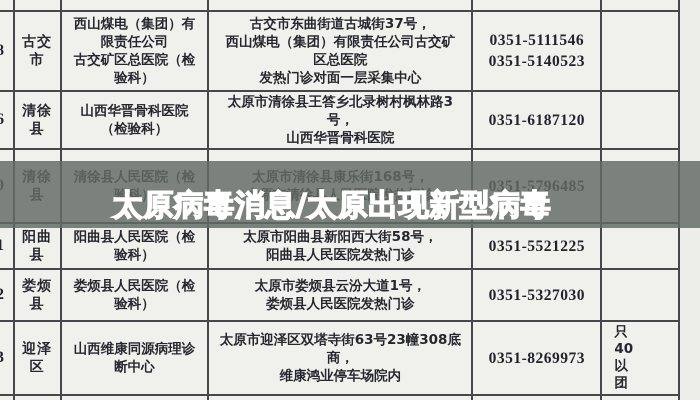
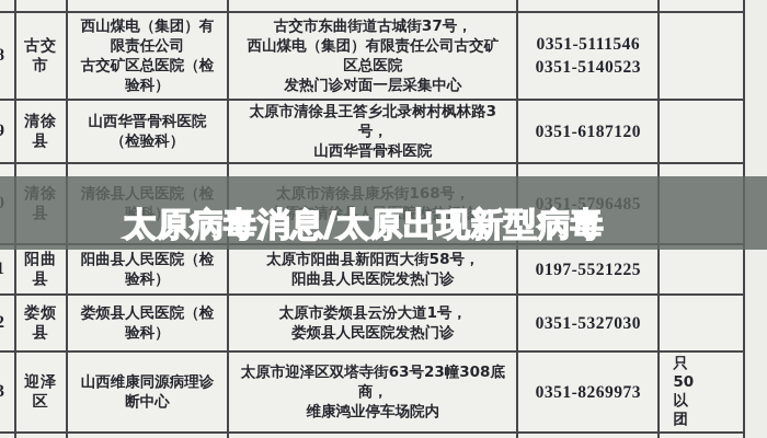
  8	古交市	西山煤电（集团）有 限责任公司 古交矿区总医院（检 验科）	古交市东曲街道古城街37号， 西山煤电（集团）有限责任公司古交矿 区总医院 发热门诊对面一层采集中心	0351-5111546 0351-5140523
- 6	清徐县	山西华晋骨科医院 （检验科）	太原市清徐县王答乡北录树村枫林路3 号， 山西华晋骨科医院	0351-6187120
+ 9	清徐县	山西华晋骨科医院 （检验科）	太原市清徐县王答乡北录树村枫林路3 号， 山西华晋骨科医院	0351-6187120
  0	清徐县	清徐县人民医院（检 验科）	太原市清徐县康乐街168号， 太原市清徐县人民医院发热门诊	0351-5796485
- 1	阳曲县	阳曲县人民医院（检 验科）	太原市阳曲县新阳西大街58号， 阳曲县人民医院发热门诊	0351-5521225
+ 1	阳曲县	阳曲县人民医院（检 验科）	太原市阳曲县新阳西大街58号， 阳曲县人民医院发热门诊	0197-5521225
  2	娄烦县	娄烦县人民医院（检 验科）	太原市娄烦县云汾大道1号， 娄烦县人民医院发热门诊	0351-5327030
- 3	迎泽区	山西维康同源病理诊 断中心	太原市迎泽区双塔寺街63号23幢308底 商， 维康鸿业停车场院内	0351-8269973	只 40 以 团
+ 3	迎泽区	山西维康同源病理诊 断中心	太原市迎泽区双塔寺街63号23幢308底 商， 维康鸿业停车场院内	0351-8269973	只 50 以 团
  太原病毒消息/太原出现新型病毒
